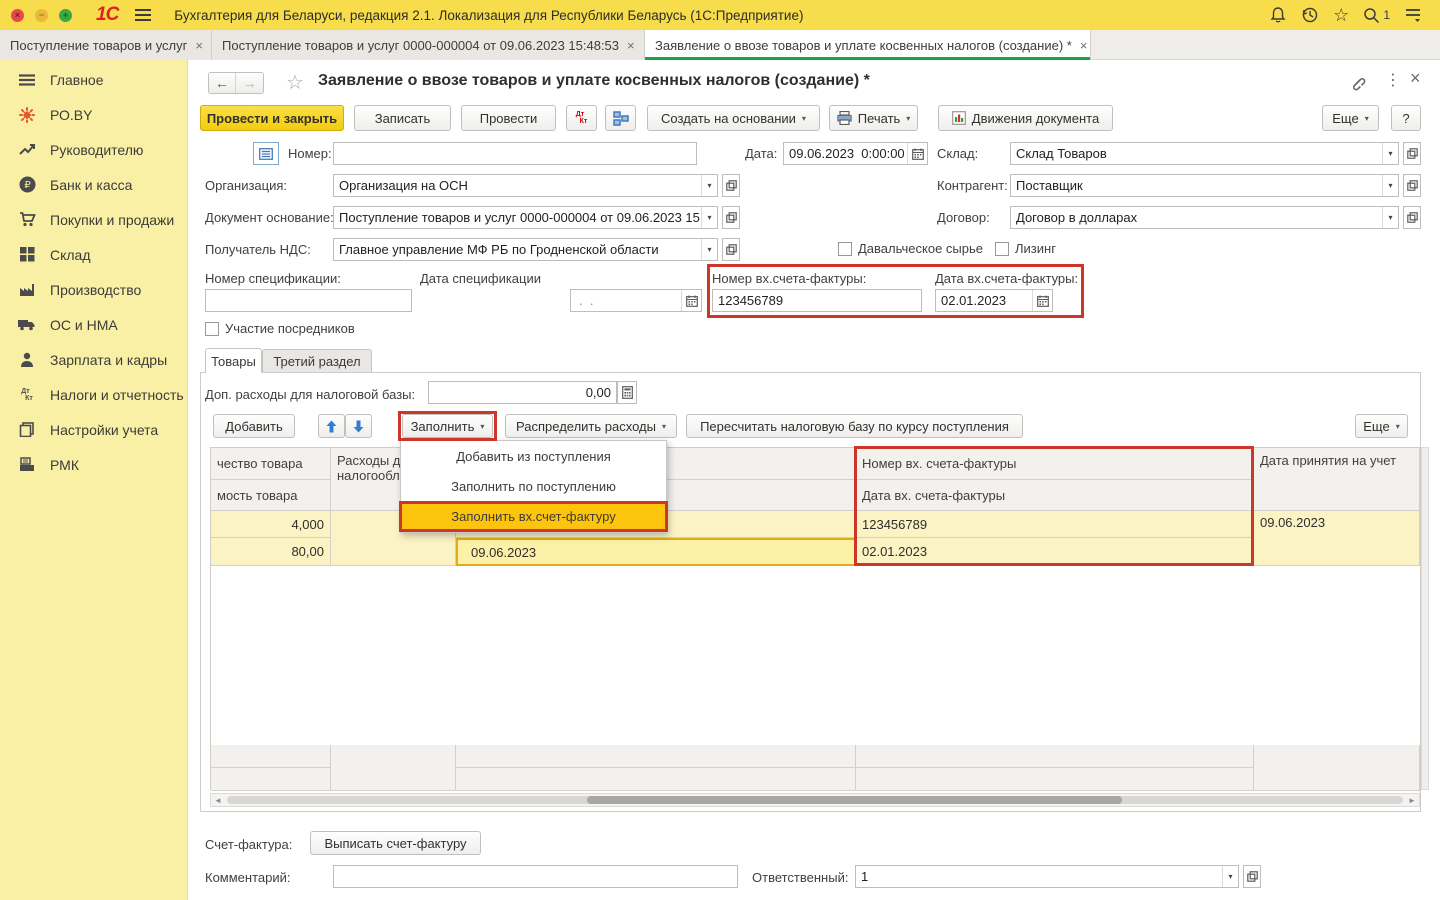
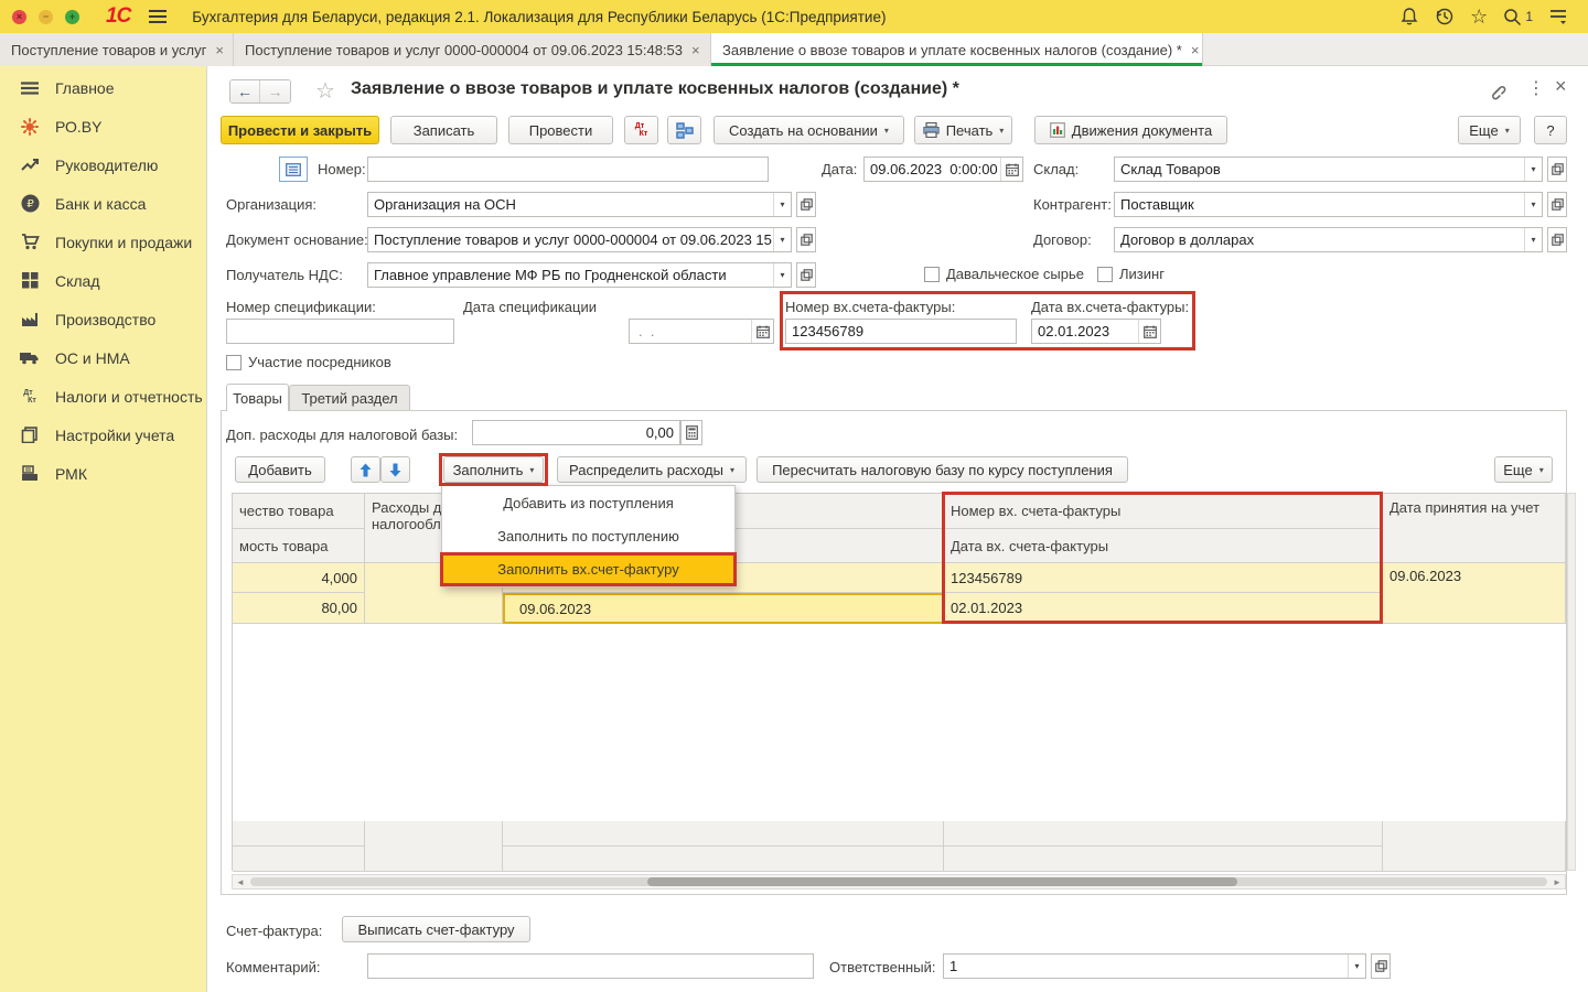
  ×
  −
  +
  1С
  Бухгалтерия для Беларуси, редакция 2.1. Локализация для Республики Беларусь (1С:Предприятие)
  ☆
  1
  Поступление товаров и услуг
  ×
  Поступление товаров и услуг 0000-000004 от 09.06.2023 15:48:53
  ×
  Заявление о ввозе товаров и уплате косвенных налогов (создание) *
  ×
  Главное
  РО.BY
  Руководителю
  ₽
  Банк и касса
  Покупки и продажи
  Склад
  Производство
  ОС и НМА
- Зарплата и кадры
  Налоги и отчетность
  Настройки учета
  РМК
  ←
  →
  ☆
  Заявление о ввозе товаров и уплате косвенных налогов (создание) *
  ⋮
  ×
  Провести и закрыть
  Записать
  Провести
  Создать на основании
  ▾
  Печать
  ▾
  Движения документа
  Еще
  ▾
  ?
  Номер:
  Дата:
  09.06.2023 0:00:00
  Склад:
  Склад Товаров
  ▾
  Организация:
  Организация на ОСН
  ▾
  Контрагент:
  Поставщик
  ▾
  Документ основание:
  Поступление товаров и услуг 0000-000004 от 09.06.2023 15
  ▾
  Договор:
  Договор в долларах
  ▾
  Получатель НДС:
  Главное управление МФ РБ по Гродненской области
  ▾
  Давальческое сырье
  Лизинг
  Номер спецификации:
  Дата спецификации
  Номер вх.счета-фактуры:
  Дата вх.счета-фактуры:
  . .
  123456789
  02.01.2023
  Участие посредников
  Товары
  Третий раздел
  Доп. расходы для налоговой базы:
  0,00
  Добавить
  Заполнить
  ▾
  Распределить расходы
  ▾
  Пересчитать налоговую базу по курсу поступления
  Еще
  ▾
  чество товара
  мость товара
  Расходы д
  налогообл
  Номер вх. счета-фактуры
  Дата вх. счета-фактуры
  Дата принятия на учет
  4,000
  80,00
  09.06.2023
  123456789
  02.01.2023
  09.06.2023
  Добавить из поступления
  Заполнить по поступлению
  Заполнить вх.счет-фактуру
  ◄
  ►
  Счет-фактура:
  Выписать счет-фактуру
  Комментарий:
  Ответственный:
  1
  ▾
